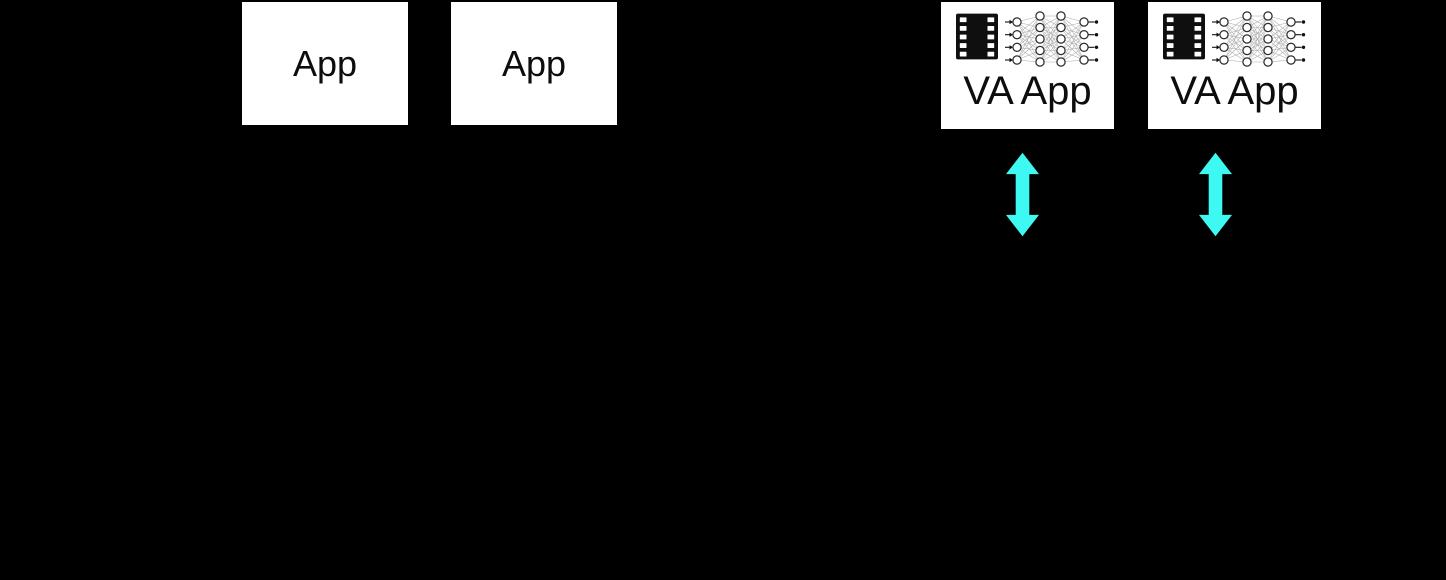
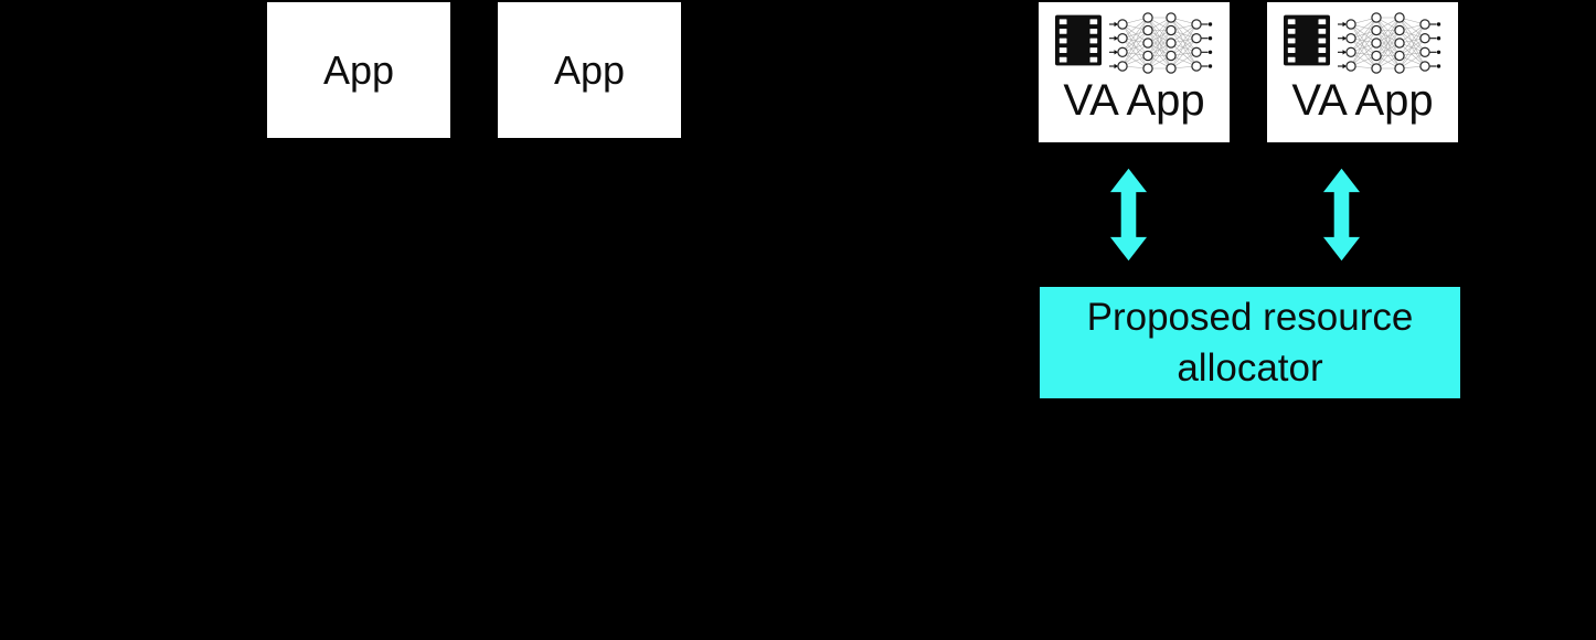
  App
  App
  VA App
  VA App
+ Proposed resource allocator
